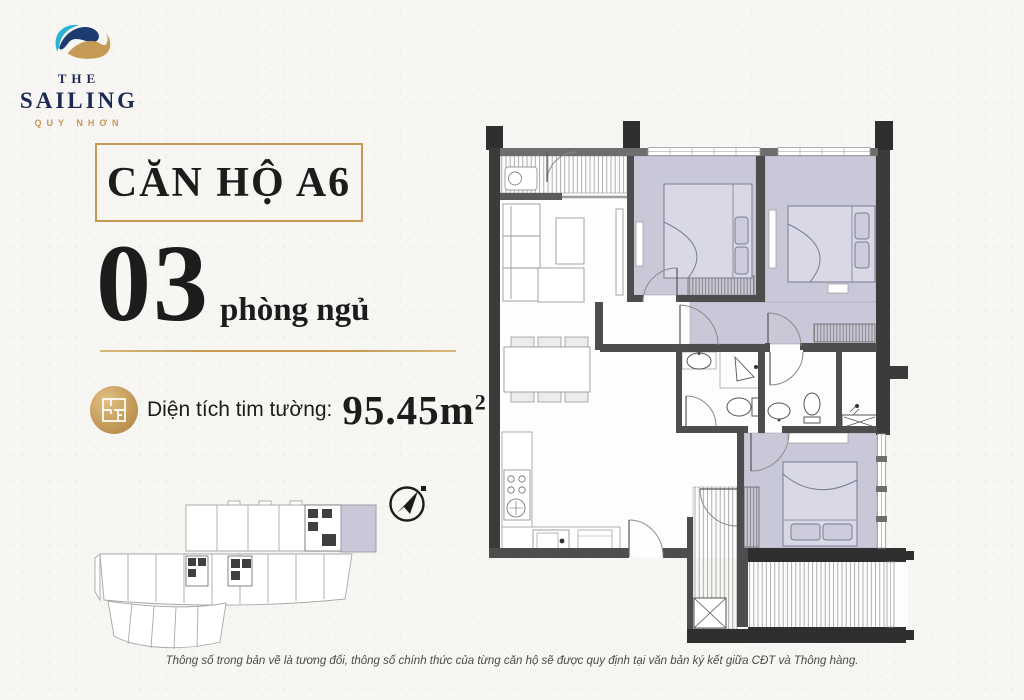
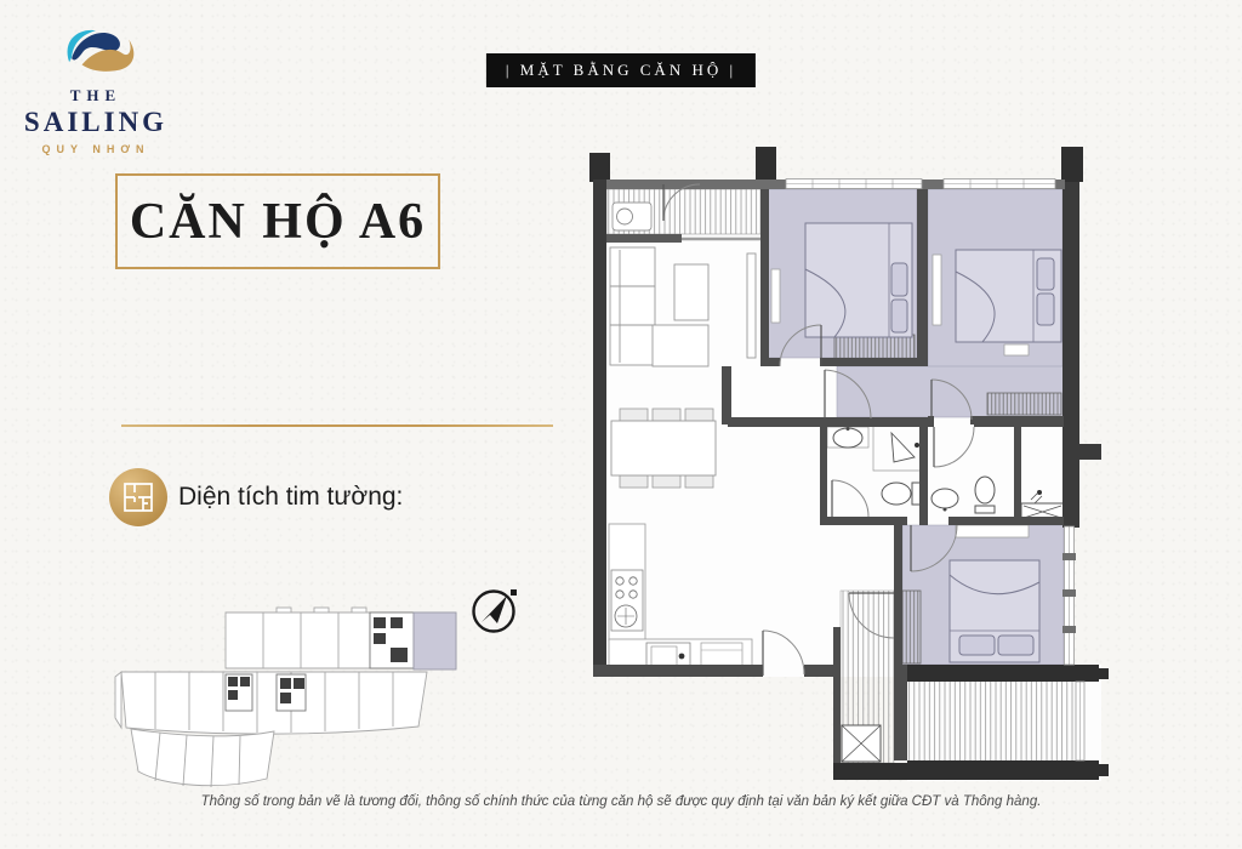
  THE
  SAILING
  QUY NHƠN
+ | MẶT BẰNG CĂN HỘ |
  CĂN HỘ A6
- 03
- phòng ngủ
  Diện tích tim tường:
- 95.45m2
  Thông số trong bản vẽ là tương đối, thông số chính thức của từng căn hộ sẽ được quy định tại văn bản ký kết giữa CĐT và Thông hàng.
